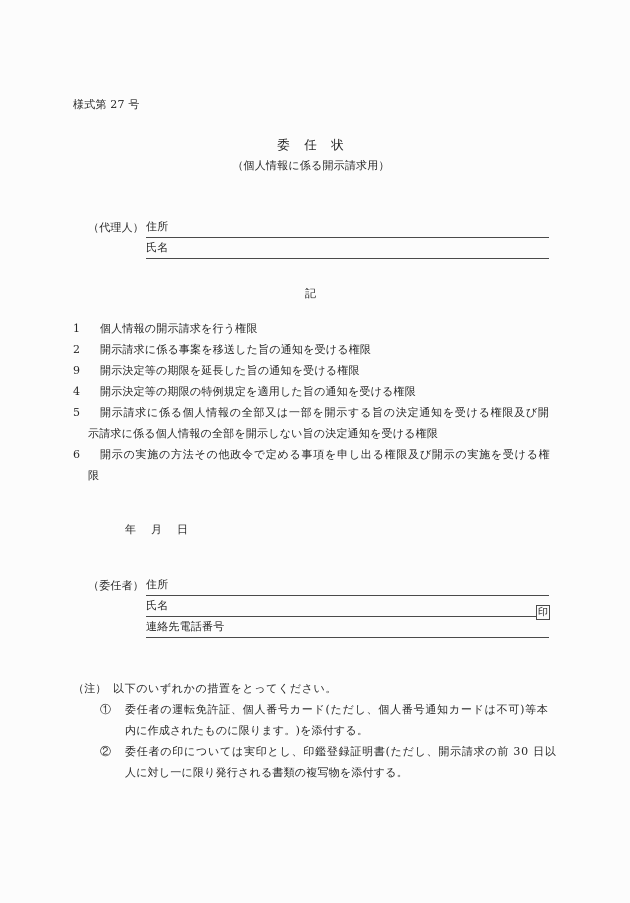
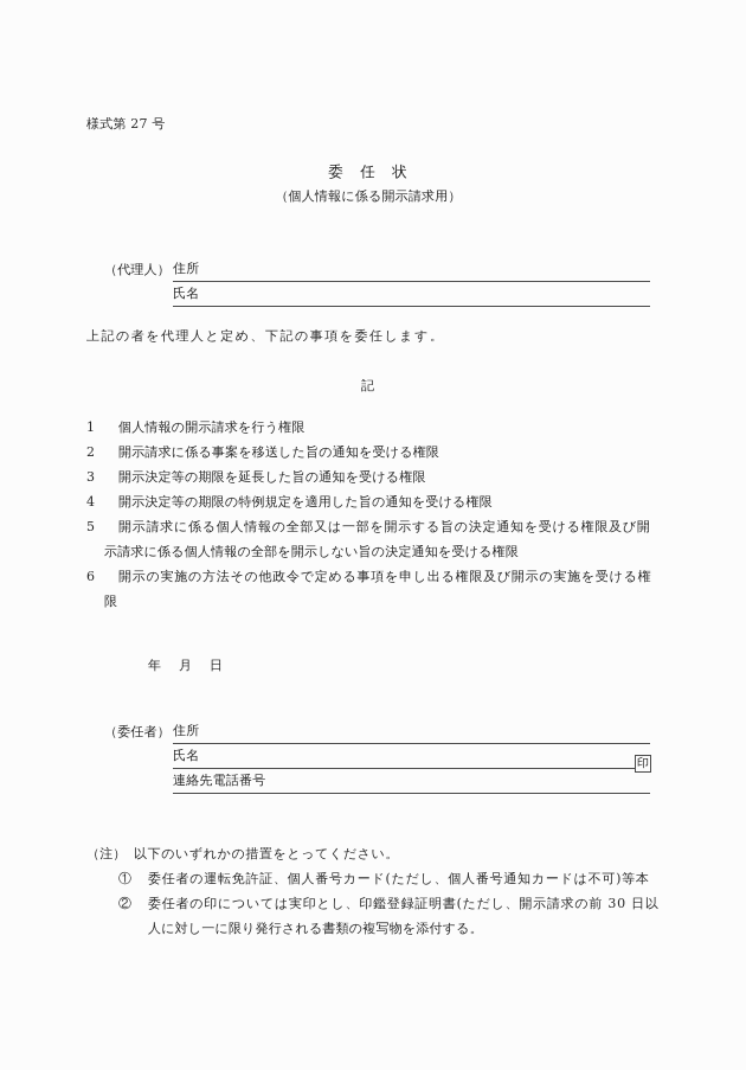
  様式第 27 号
  委 任 状
  （個人情報に係る開示請求用）
  （代理人）
  住所
  氏名
+ 上記の者を代理人と定め、下記の事項を委任します。
  記
  1
  個人情報の開示請求を行う権限
  2
  開示請求に係る事案を移送した旨の通知を受ける権限
- 9
+ 3
  開示決定等の期限を延長した旨の通知を受ける権限
  4
  開示決定等の期限の特例規定を適用した旨の通知を受ける権限
  5
  開示請求に係る個人情報の全部又は一部を開示する旨の決定通知を受ける権限及び開
  示請求に係る個人情報の全部を開示しない旨の決定通知を受ける権限
  6
  開示の実施の方法その他政令で定める事項を申し出る権限及び開示の実施を受ける権
  限
  年 月 日
  （委任者）
  住所
  氏名
  印
  連絡先電話番号
  （注）
  以下のいずれかの措置をとってください。
  ①
  委任者の運転免許証、個人番号カード(ただし、個人番号通知カードは不可)等本
- 内に作成されたものに限ります。)を添付する。
  ②
  委任者の印については実印とし、印鑑登録証明書(ただし、開示請求の前 30 日以
  人に対し一に限り発行される書類の複写物を添付する。
